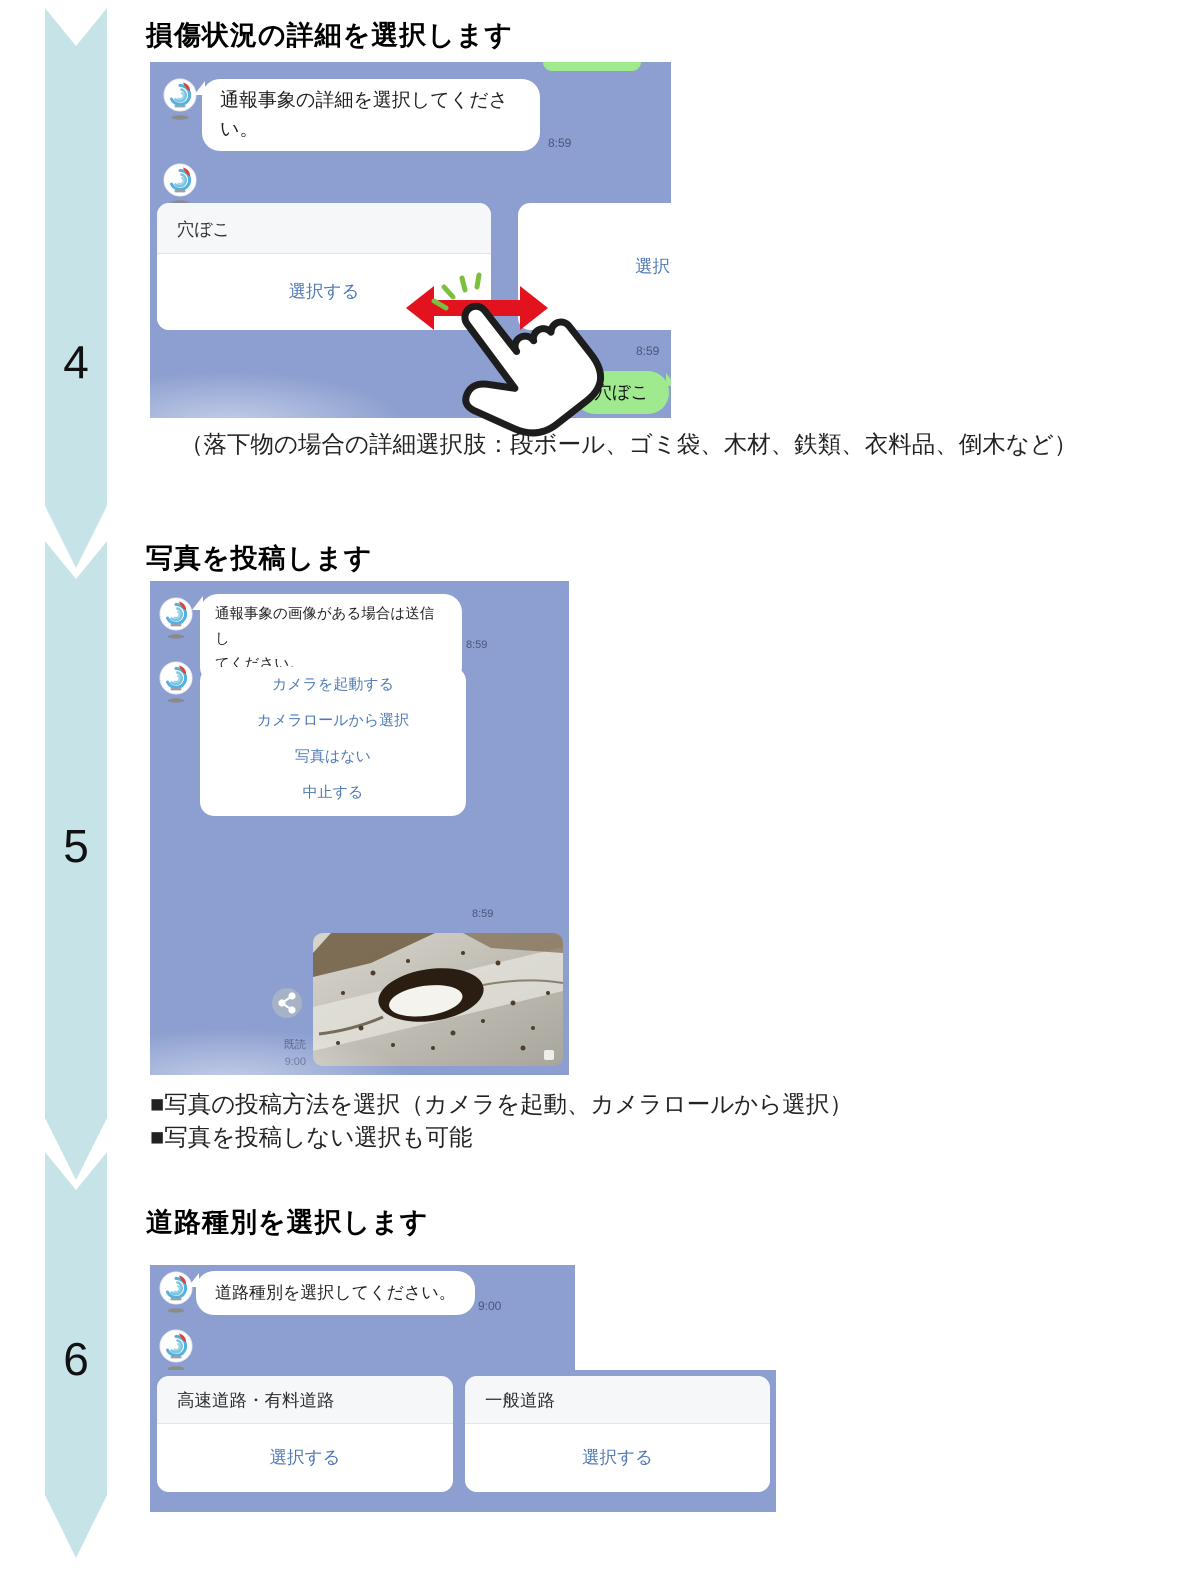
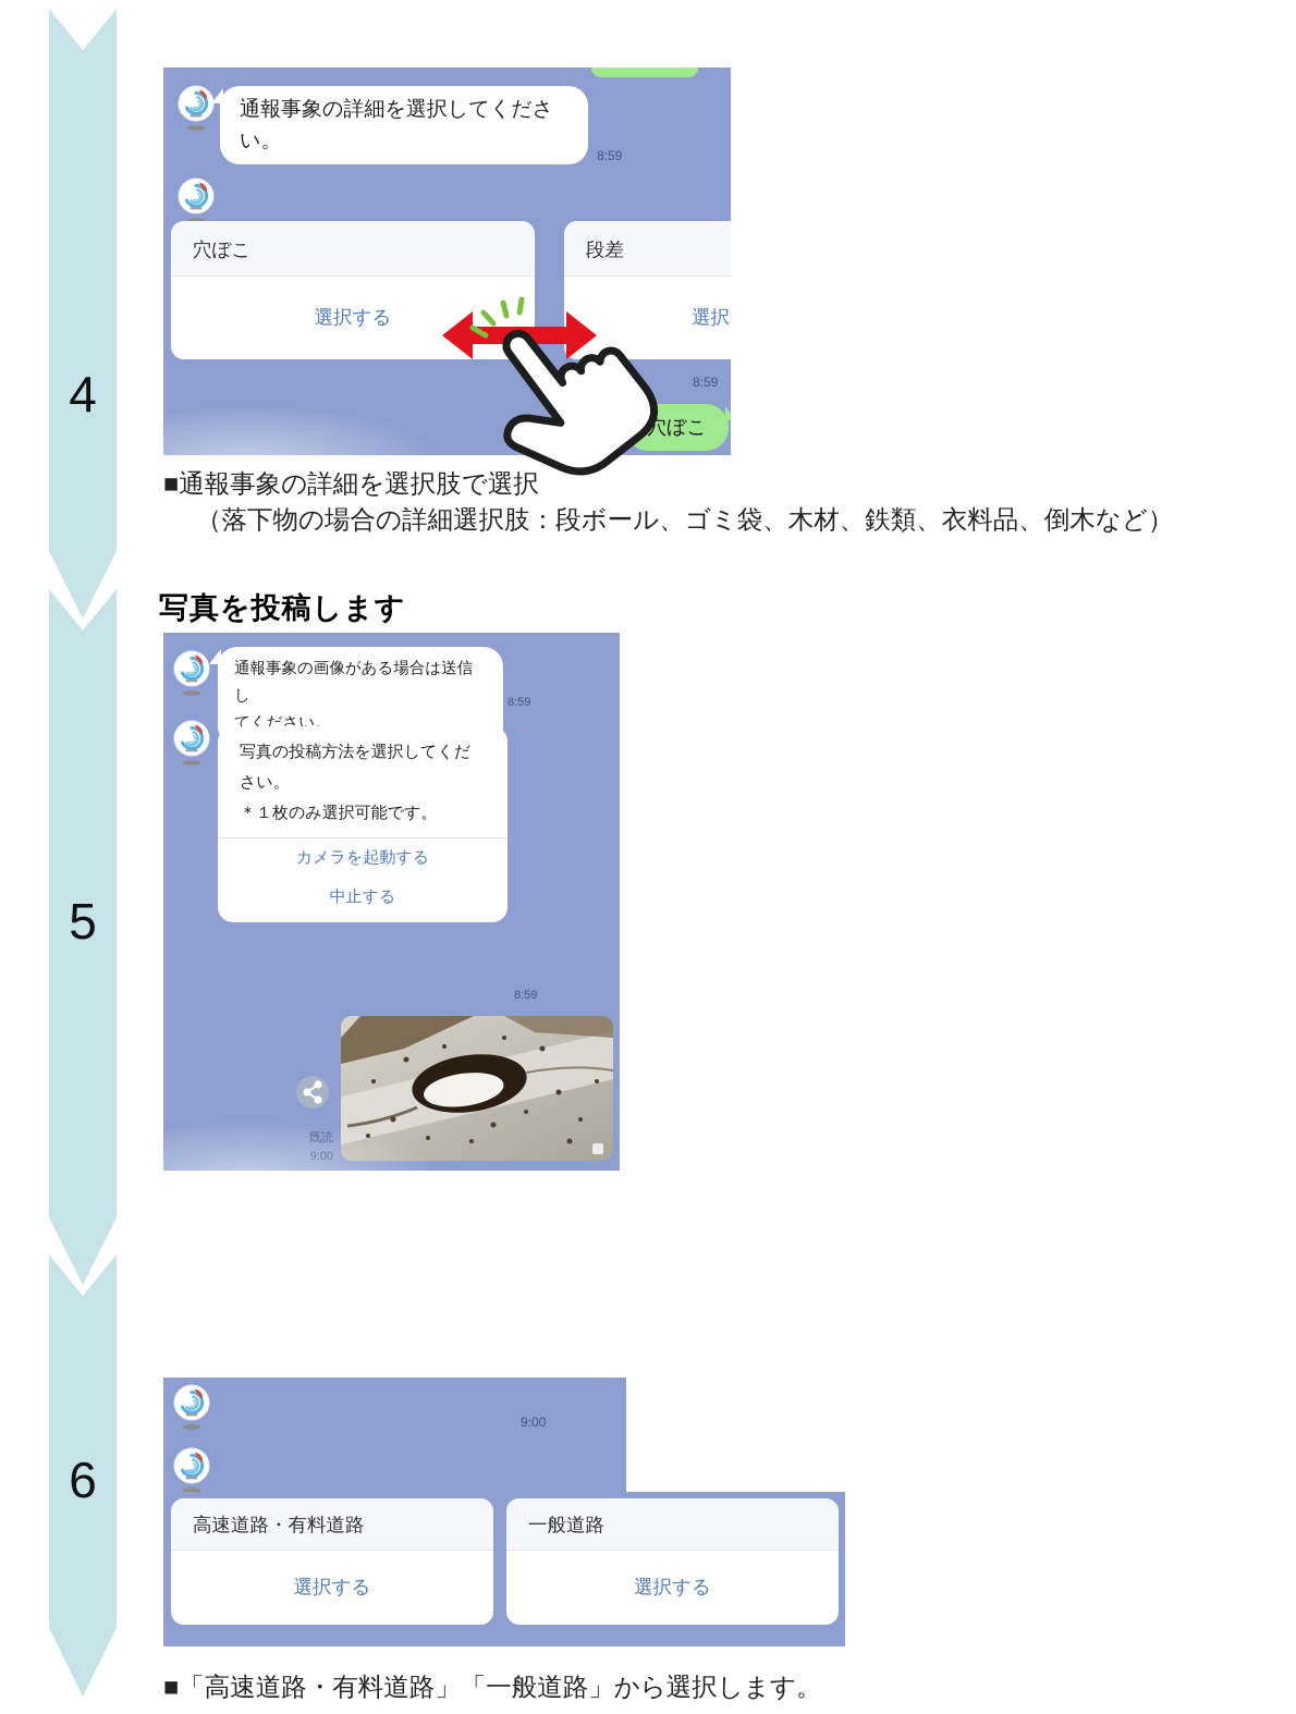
  4
  5
  6
- 損傷状況の詳細を選択します
  通報事象の詳細を選択してくださ
  い。
  8:59
  穴ぼこ
  選択する
+ 段差
  8:59
  穴ぼこ
+ ■通報事象の詳細を選択肢で選択
  （落下物の場合の詳細選択肢：段ボール、ゴミ袋、木材、鉄類、衣料品、倒木など）
  写真を投稿します
  通報事象の画像がある場合は送信し
  てください。
  8:59
+ 写真の投稿方法を選択してくだ
+ さい。
+ ＊１枚のみ選択可能です。
  カメラを起動する
- カメラロールから選択
- 写真はない
  中止する
  8:59
- ■写真の投稿方法を選択（カメラを起動、カメラロールから選択）
- ■写真を投稿しない選択も可能
- 道路種別を選択します
- 道路種別を選択してください。
  9:00
  高速道路・有料道路
  選択する
  一般道路
  選択する
+ ■「高速道路・有料道路」「一般道路」から選択します。
